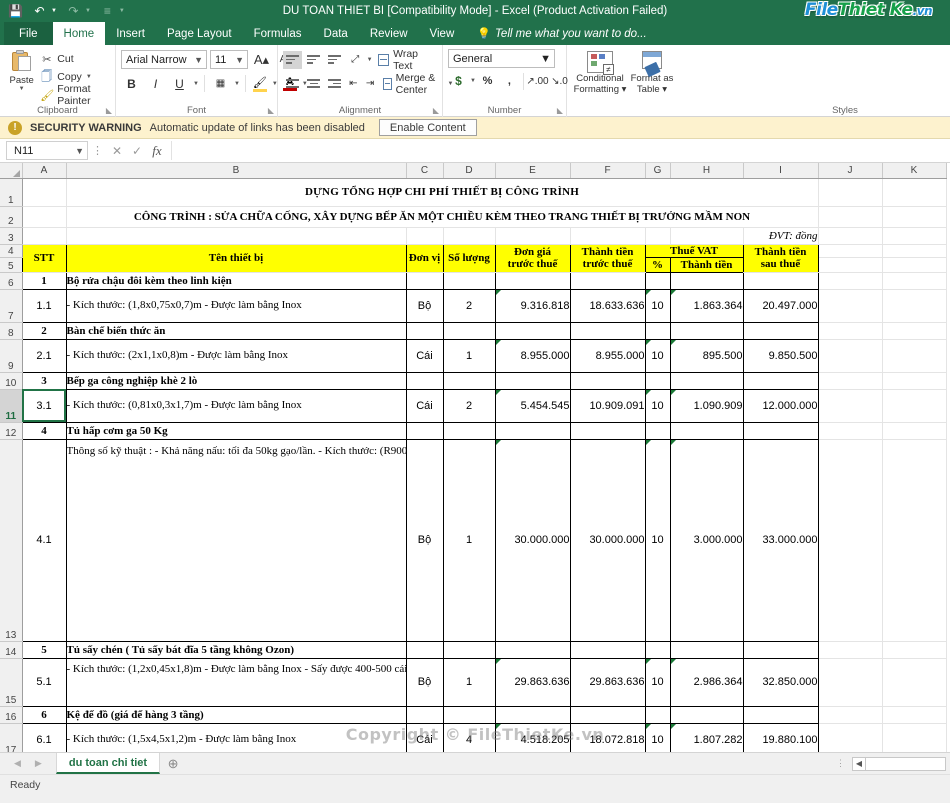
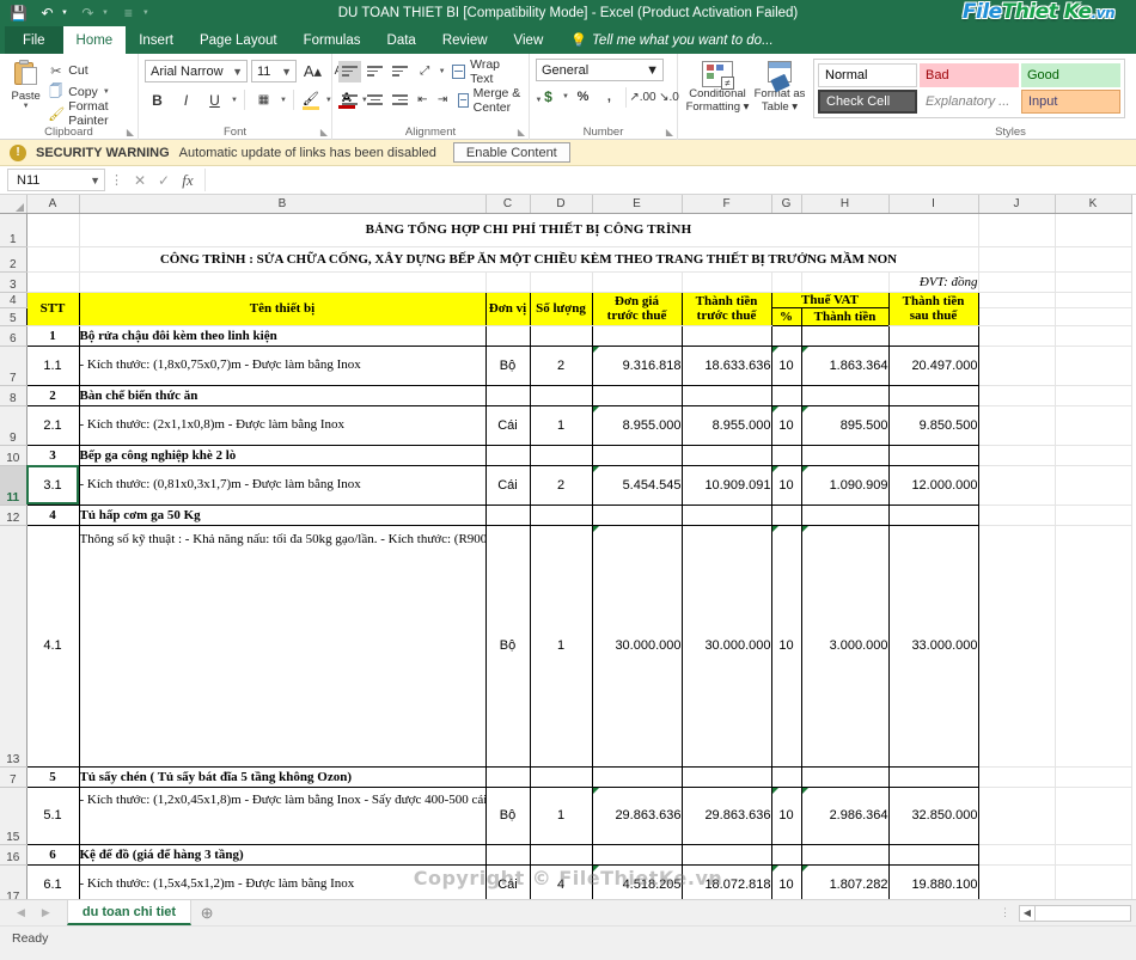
  💾
  ↶
  ↷
  ≡
  DU TOAN THIET BI [Compatibility Mode] - Excel (Product Activation Failed)
  FileThiet Ke.vn
  File
  Home
  Insert
  Page Layout
  Formulas
  Data
  Review
  View
  💡
  Tell me what you want to do...
  Paste
  ✂
  Cut
  🗍
  Copy
  🖌
  Format Painter
  Clipboard
  ◣
  Arial Narrow
  ▼
  11
  ▼
  A▴
  B
  I
  U
  ▦
  🖌
  Font
  ◣
  ⤢
  Wrap Text
  ⇤
  ⇥
  Merge & Center
  Alignment
  ◣
  General
  ▼
  $
  %
  ,
  ↗.00
  ↘.0
  Number
  ◣
  ≠
  Conditional
  Formatting ▾
  Format as
  Table ▾
+ Normal
+ Bad
+ Good
+ Check Cell
+ Explanatory ...
+ Input
  Styles
  !
  SECURITY WARNING
  Automatic update of links has been disabled
  Enable Content
  N11
  ▼
  ⋮
  ✕
  ✓
  fx
  	A	B	C	D	E	F	G	H	I	J	K
- 1		DỰNG TỔNG HỢP CHI PHÍ THIẾT BỊ CÔNG TRÌNH
+ 1		BẢNG TỔNG HỢP CHI PHÍ THIẾT BỊ CÔNG TRÌNH
  2		CÔNG TRÌNH : SỬA CHỮA CỐNG, XÂY DỰNG BẾP ĂN MỘT CHIỀU KÈM THEO TRANG THIẾT BỊ TRƯỞNG MẦM NON
  3									ĐVT: đồng
  4	STT	Tên thiết bị	Đơn vị	Số lượng	Đơn giátrước thuế	Thành tiềntrước thuế	Thuế VAT	Thành tiềnsau thuế
  5	%	Thành tiền
  6	1	Bộ rửa chậu đôi kèm theo linh kiện
  7	1.1	- Kích thước: (1,8x0,75x0,7)m - Được làm bằng Inox	Bộ	2	9.316.818	18.633.636	10	1.863.364	20.497.000
  8	2	Bàn chế biến thức ăn
  9	2.1	- Kích thước: (2x1,1x0,8)m - Được làm bằng Inox	Cái	1	8.955.000	8.955.000	10	895.500	9.850.500
  10	3	Bếp ga công nghiệp khè 2 lò
  11	3.1	- Kích thước: (0,81x0,3x1,7)m - Được làm bằng Inox	Cái	2	5.454.545	10.909.091	10	1.090.909	12.000.000
  12	4	Tủ hấp cơm ga 50 Kg
- 14	5	Tủ sấy chén ( Tủ sấy bát đĩa 5 tầng không Ozon)
+ 7	5	Tủ sấy chén ( Tủ sấy bát đĩa 5 tầng không Ozon)
  15	5.1	- Kích thước: (1,2x0,45x1,8)m - Được làm bằng Inox - Sấy được 400-500 cái	Bộ	1	29.863.636	29.863.636	10	2.986.364	32.850.000
  16	6	Kệ để đồ (giá để hàng 3 tầng)
  17	6.1	- Kích thước: (1,5x4,5x1,2)m - Được làm bằng Inox	Cái	4	4.518.205	18.072.818	10	1.807.282	19.880.100
  Copyright © FileThietKe.vn
  ◀
  ▶
  du toan chi tiet
  ⊕
  ⋮
  ◀
  Ready
